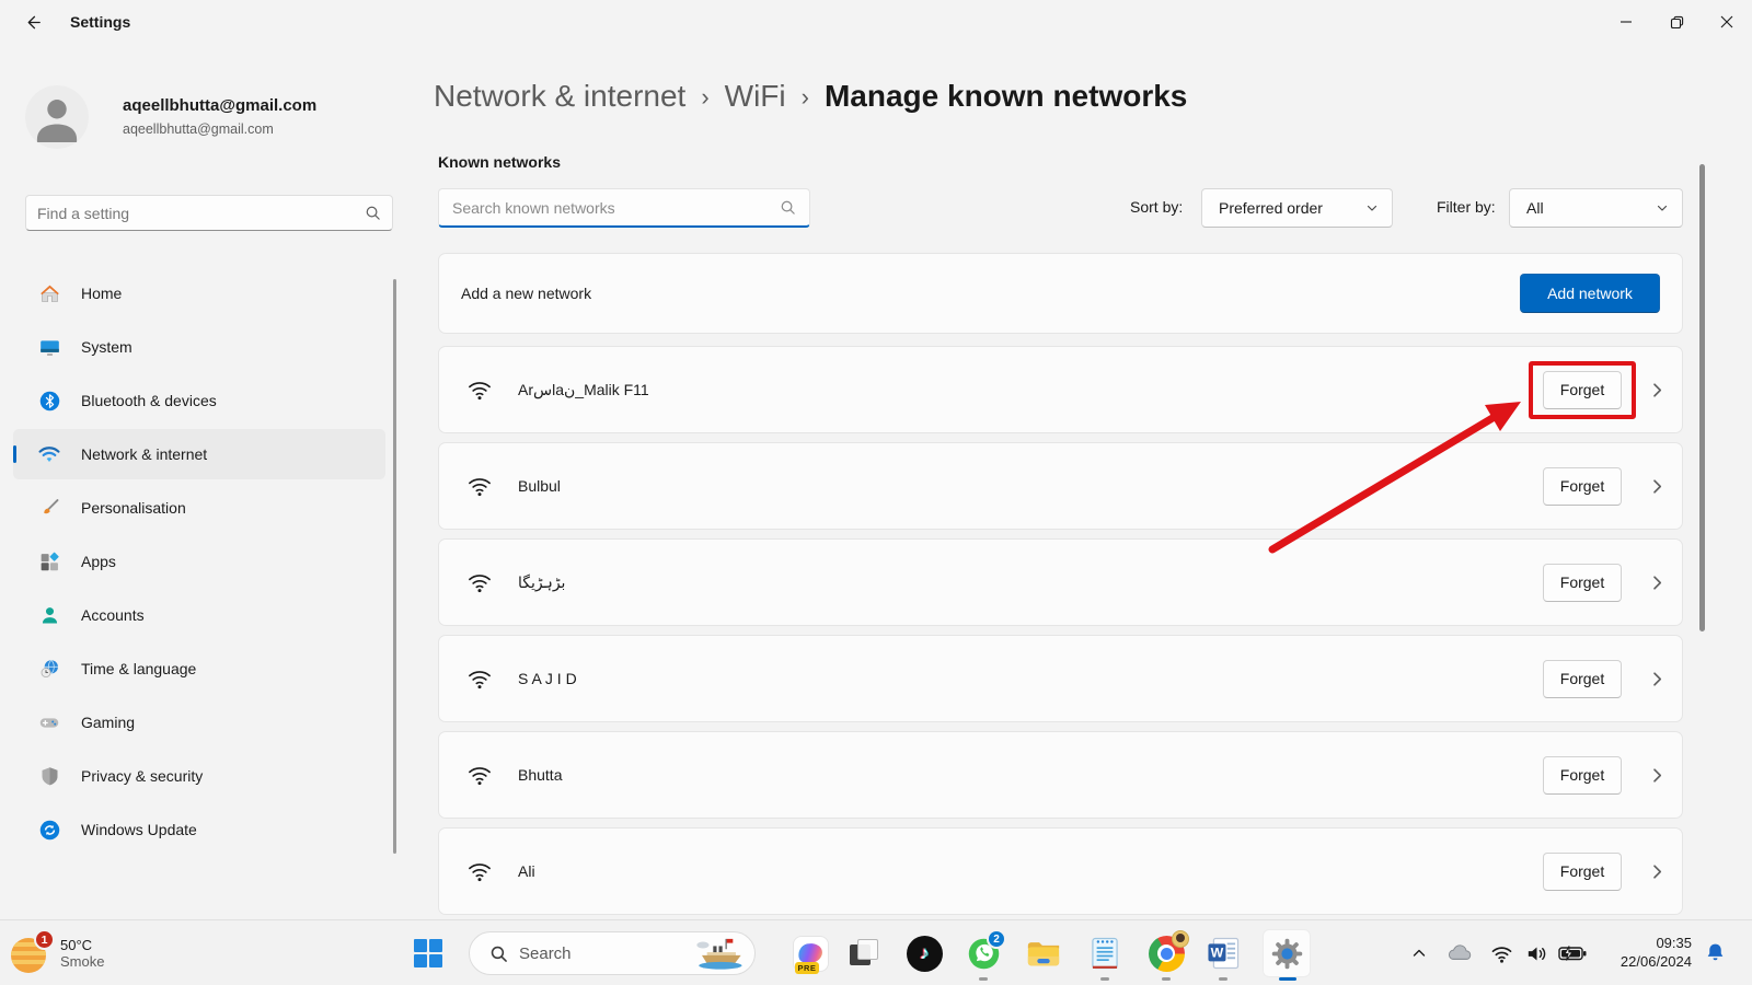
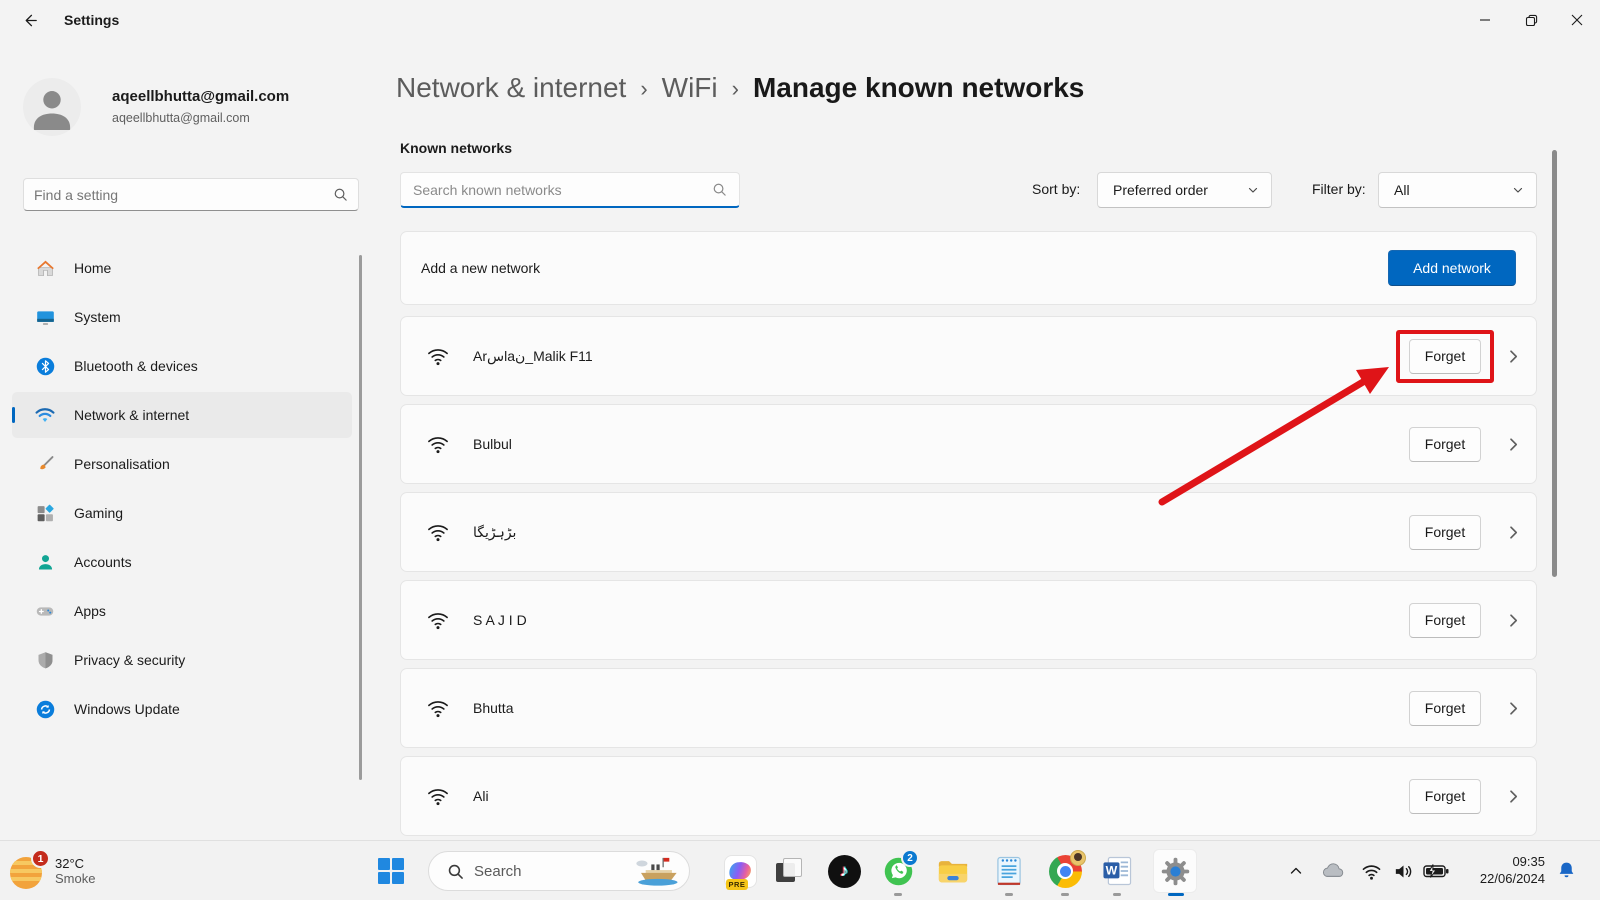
  Settings
  aqeellbhutta@gmail.com
  aqeellbhutta@gmail.com
  Find a setting
  Home
  System
  Bluetooth & devices
  Network & internet
  Personalisation
- Apps
+ Gaming
  Accounts
- Time & language
- Gaming
+ Apps
  Privacy & security
  Windows Update
  Network & internet
  ›
  WiFi
  ›
  Manage known networks
  Known networks
  Search known networks
  Sort by:
  Preferred order
  Filter by:
  All
  Add a new network
  Add network
  Arسlaن_Malik F11
  Forget
  Bulbul
  Forget
  بڑہڑیگا
  Forget
  S A J I D
  Forget
  Bhutta
  Forget
  Ali
  Forget
  1
- 50°C
+ 32°C
  Smoke
  Search
  PRE
  ♪
  2
  W
  09:35
  22/06/2024
